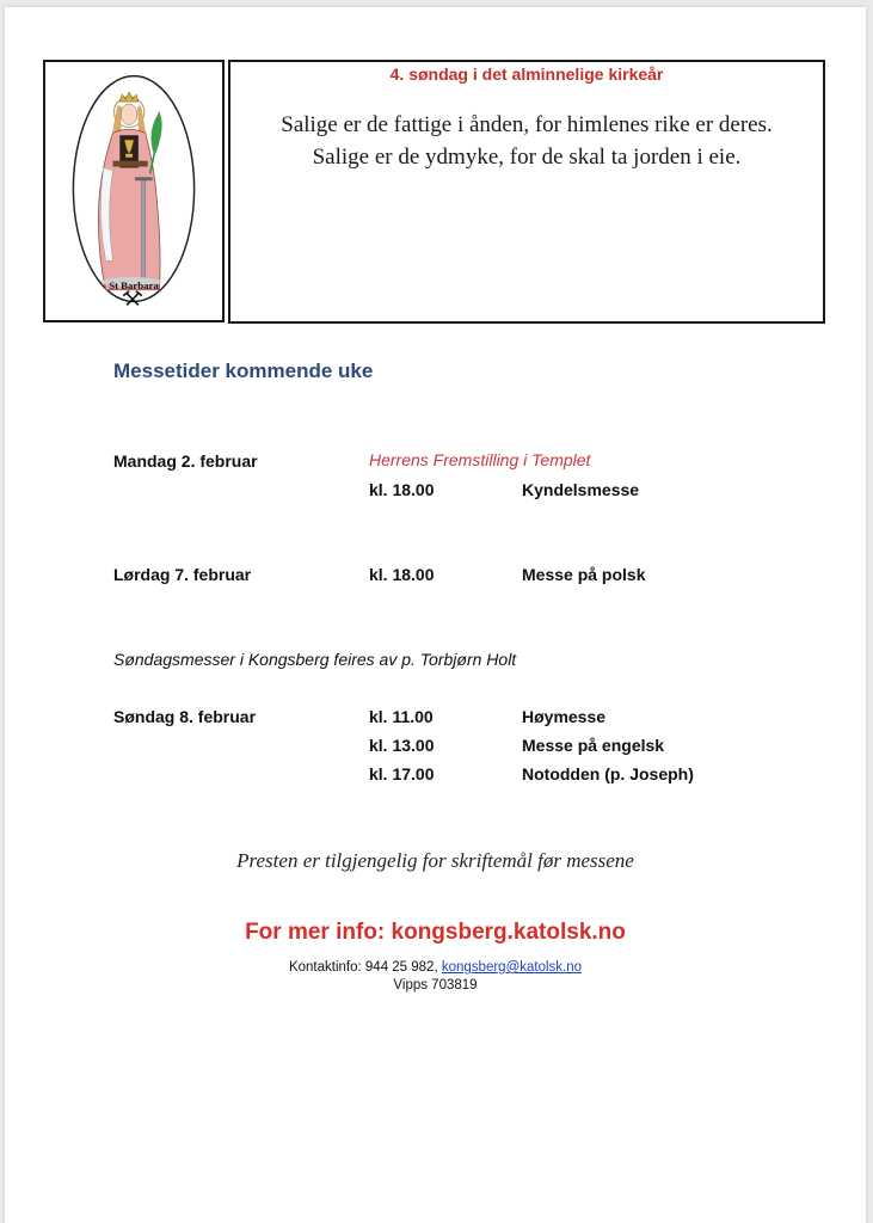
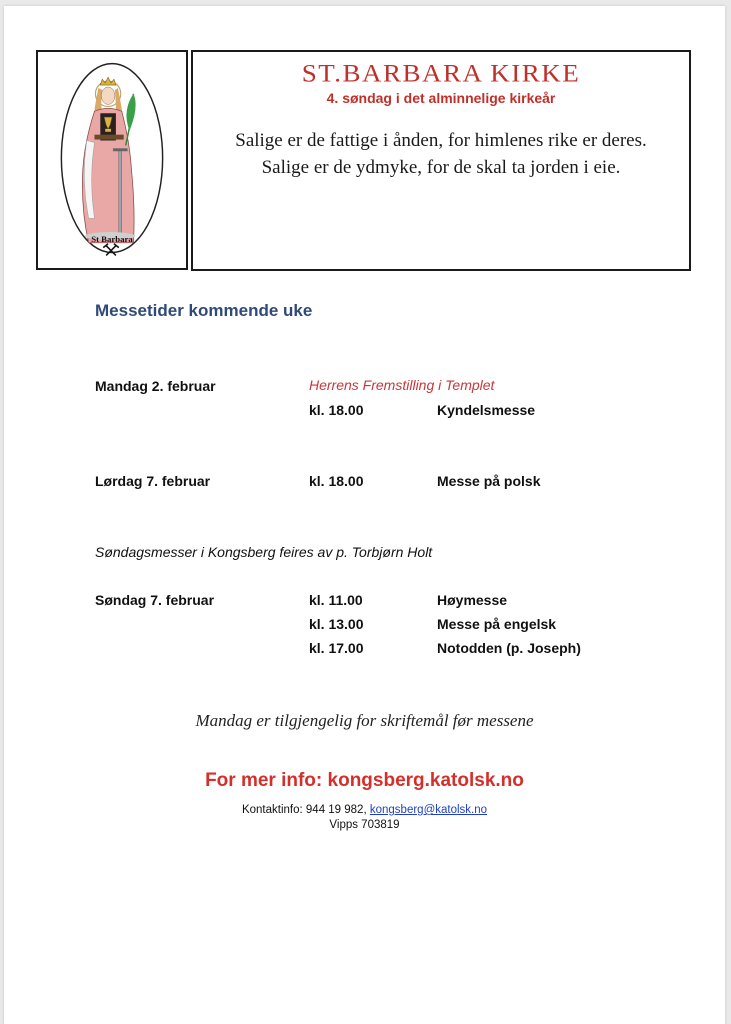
  St Barbara
+ ST.BARBARA KIRKE
  4. søndag i det alminnelige kirkeår
  Salige er de fattige i ånden, for himlenes rike er deres.
  Salige er de ydmyke, for de skal ta jorden i eie.
  Messetider kommende uke
  Mandag 2. februar
  Herrens Fremstilling i Templet
  kl. 18.00
  Kyndelsmesse
  Lørdag 7. februar
  kl. 18.00
  Messe på polsk
  Søndagsmesser i Kongsberg feires av p. Torbjørn Holt
- Søndag 8. februar
+ Søndag 7. februar
  kl. 11.00
  Høymesse
  kl. 13.00
  Messe på engelsk
  kl. 17.00
  Notodden (p. Joseph)
- Presten er tilgjengelig for skriftemål før messene
+ Mandag er tilgjengelig for skriftemål før messene
  For mer info: kongsberg.katolsk.no
- Kontaktinfo: 944 25 982, kongsberg@katolsk.no
+ Kontaktinfo: 944 19 982, kongsberg@katolsk.no
  Vipps 703819
